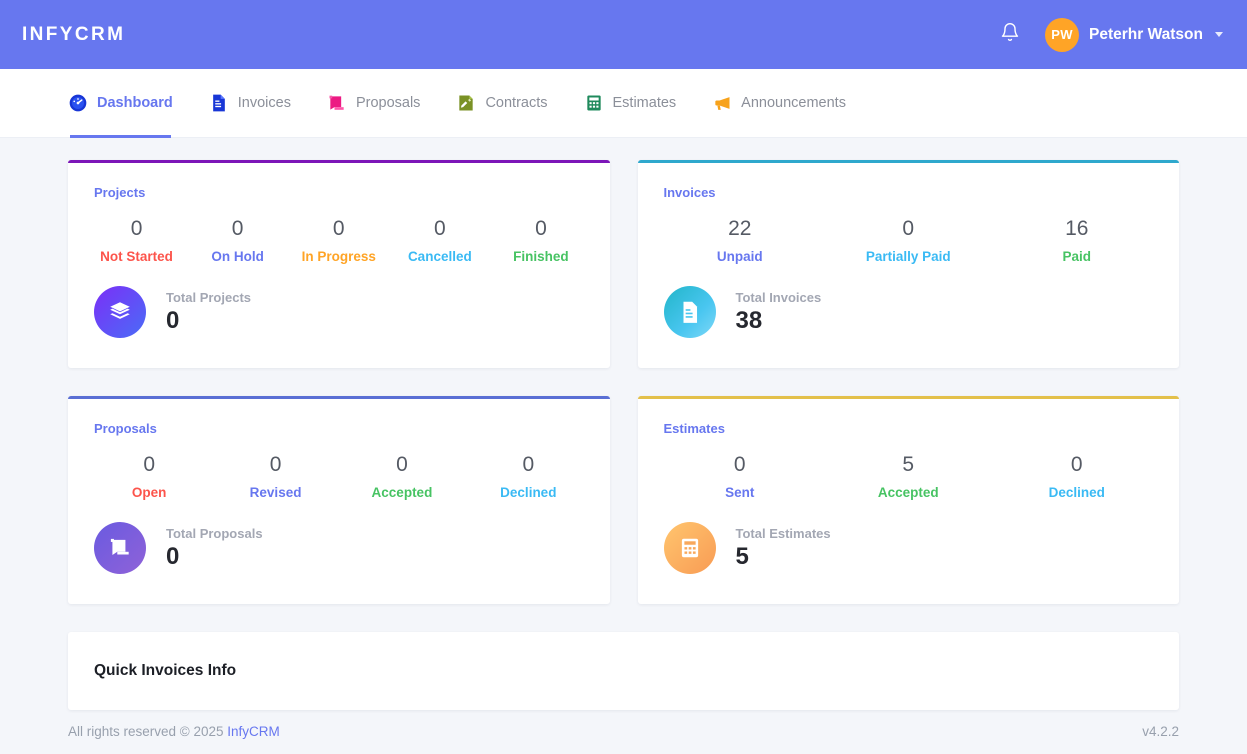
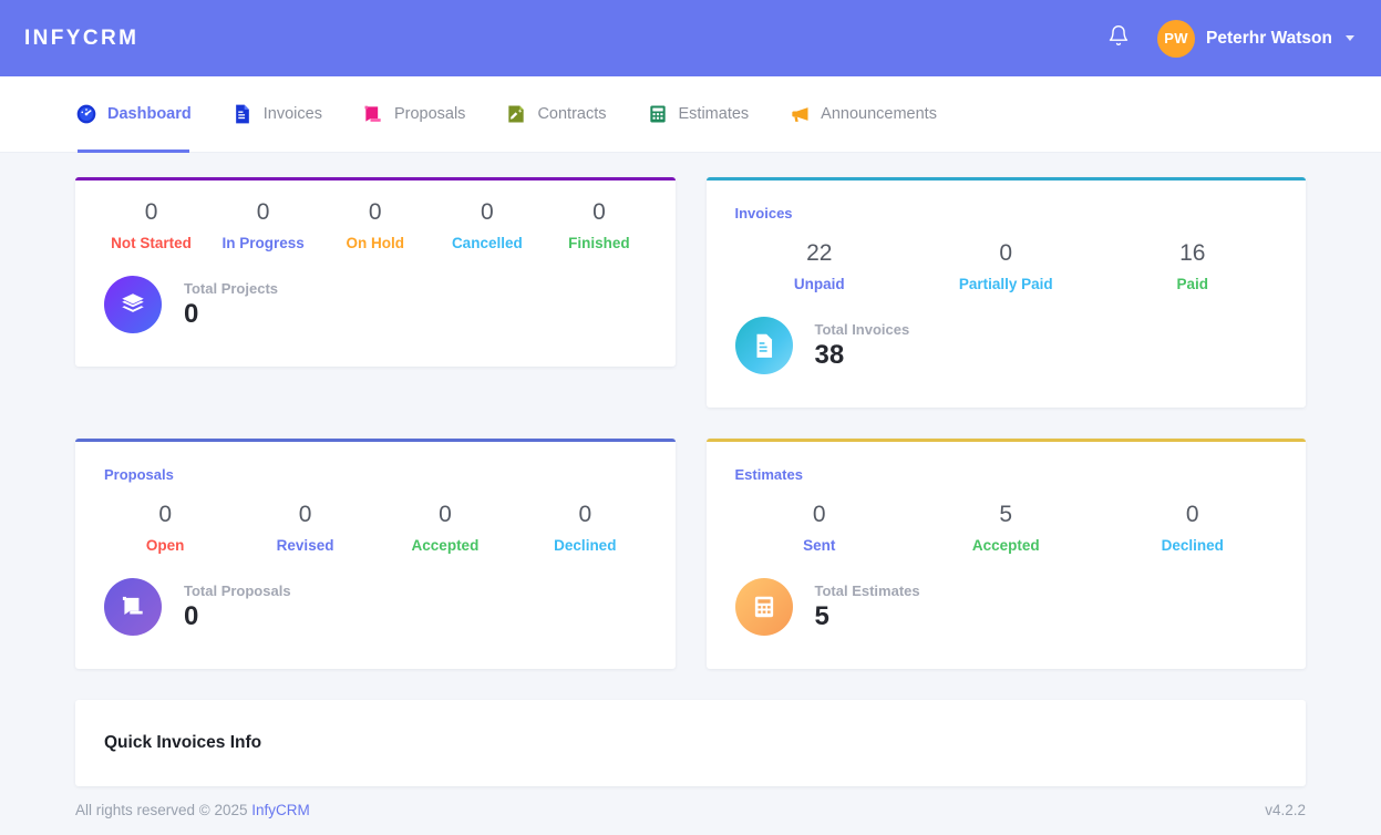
  INFYCRM
  PW
  Peterhr Watson
  Dashboard
  Invoices
  Proposals
  Contracts
  Estimates
  Announcements
- Projects
  0
  Not Started
  0
- On Hold
+ In Progress
  0
- In Progress
+ On Hold
  0
  Cancelled
  0
  Finished
  Total Projects
  0
  Invoices
  22
  Unpaid
  0
  Partially Paid
  16
  Paid
  Total Invoices
  38
  Proposals
  0
  Open
  0
  Revised
  0
  Accepted
  0
  Declined
  Total Proposals
  0
  Estimates
  0
  Sent
  5
  Accepted
  0
  Declined
  Total Estimates
  5
  Quick Invoices Info
  All rights reserved © 2025
  InfyCRM
  v4.2.2
